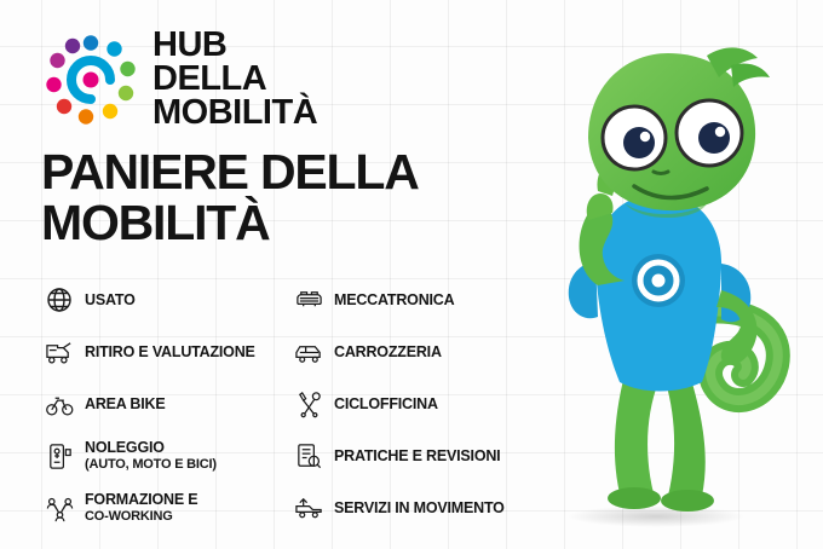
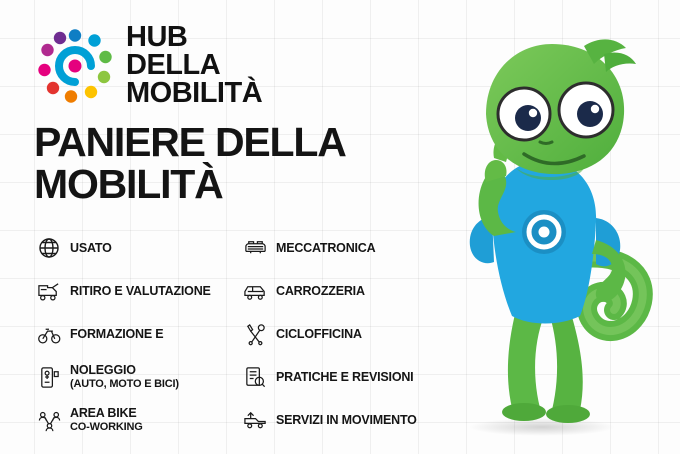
  HUB
  DELLA
  MOBILITÀ
  PANIERE DELLA MOBILITÀ
  USATO
  RITIRO E VALUTAZIONE
- AREA BIKE
+ FORMAZIONE E
  NOLEGGIO
  (AUTO, MOTO E BICI)
- FORMAZIONE E
+ AREA BIKE
  CO-WORKING
  MECCATRONICA
  CARROZZERIA
  CICLOFFICINA
  PRATICHE E REVISIONI
  SERVIZI IN MOVIMENTO
